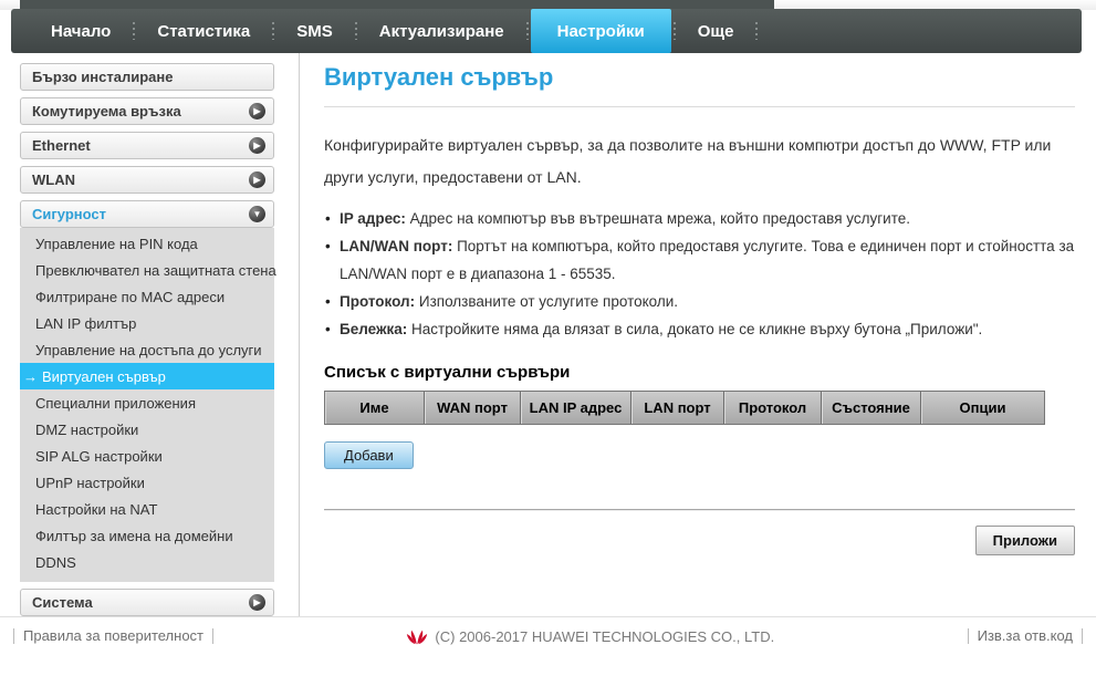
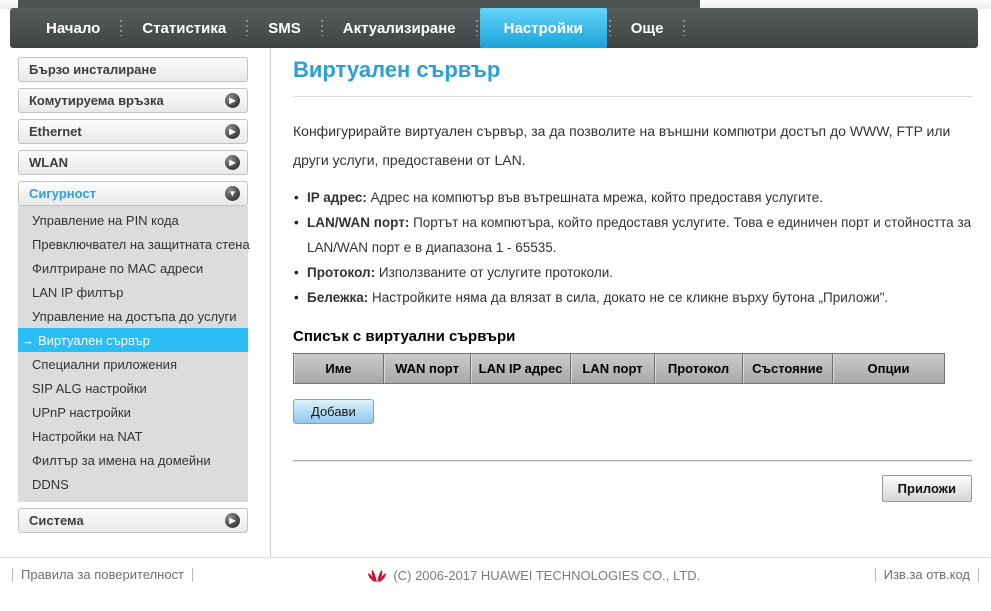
  Начало
  Статистика
  SMS
  Актуализиране
  Настройки
  Още
  Бързо инсталиране
  Комутируема връзка
  ▶
  Ethernet
  ▶
  WLAN
  ▶
  Сигурност
  ▼
  Управление на PIN кода
  Превключвател на защитната стена
  Филтриране по MAC адреси
  LAN IP филтър
  Управление на достъпа до услуги
  →
  Виртуален сървър
  Специални приложения
- DMZ настройки
  SIP ALG настройки
  UPnP настройки
  Настройки на NAT
  Филтър за имена на домейни
  DDNS
  Система
  ▶
  Виртуален сървър
  Конфигурирайте виртуален сървър, за да позволите на външни компютри достъп до WWW, FTP или други услуги, предоставени от LAN.
  IP адрес: Адрес на компютър във вътрешната мрежа, който предоставя услугите.
  LAN/WAN порт: Портът на компютъра, който предоставя услугите. Това е единичен порт и стойността за LAN/WAN порт е в диапазона 1 - 65535.
  Протокол: Използваните от услугите протоколи.
  Бележка: Настройките няма да влязат в сила, докато не се кликне върху бутона „Приложи".
  Списък с виртуални сървъри
  Име	WAN порт	LAN IP адрес	LAN порт	Протокол	Състояние	Опции
  Добави
  Приложи
  Правила за поверителност
  (C) 2006-2017 HUAWEI TECHNOLOGIES CO., LTD.
  Изв.за отв.код
